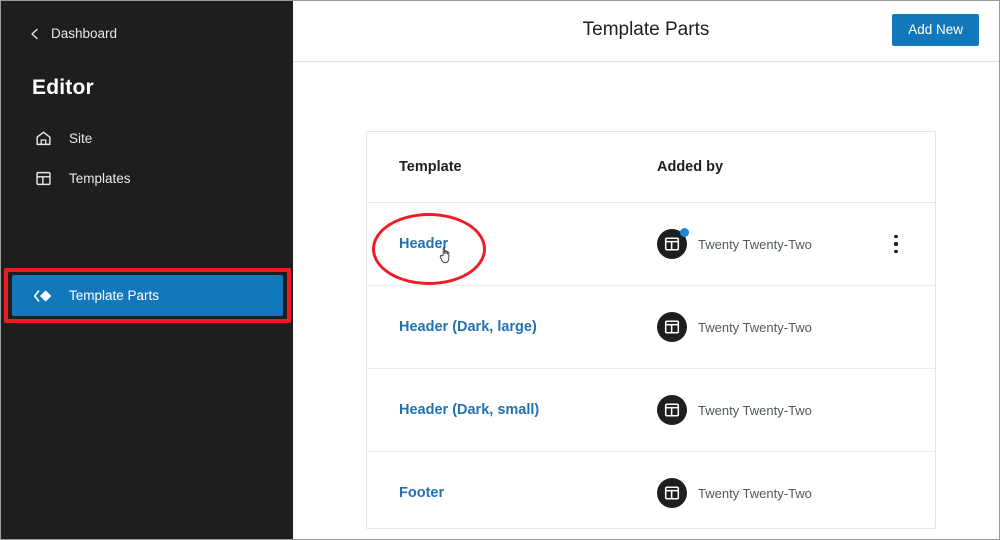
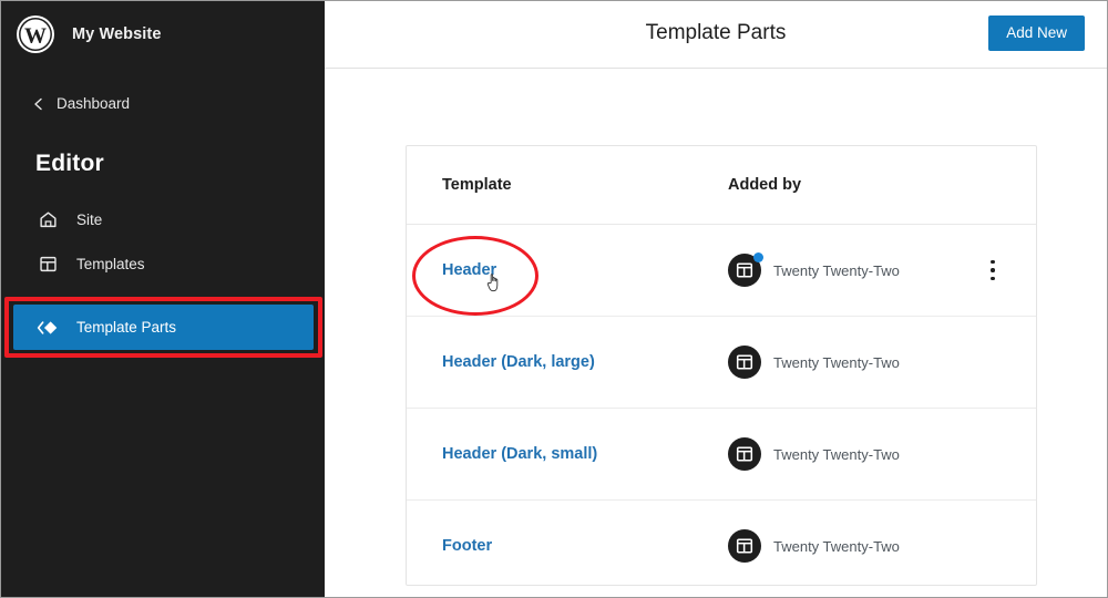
+ W
+ My Website
  Dashboard
  Editor
  Site
  Templates
  Template Parts
  Template Parts
  Add New
  Template
  Added by
  Header
  Twenty Twenty-Two
  Header (Dark, large)
  Twenty Twenty-Two
  Header (Dark, small)
  Twenty Twenty-Two
  Footer
  Twenty Twenty-Two
